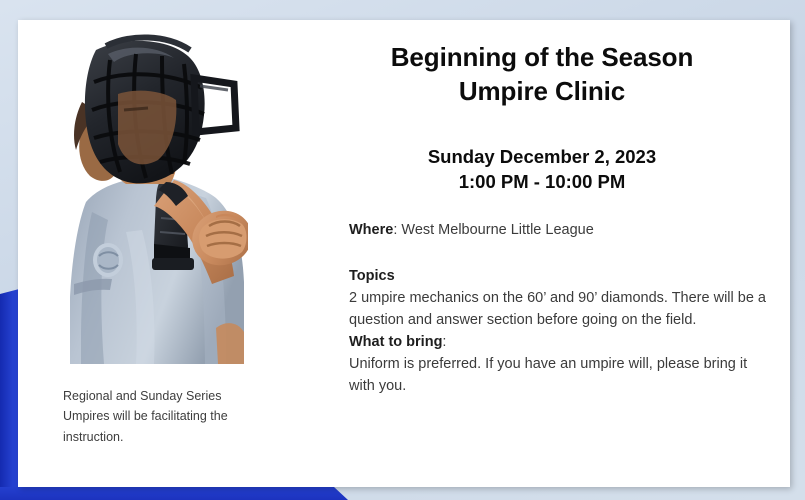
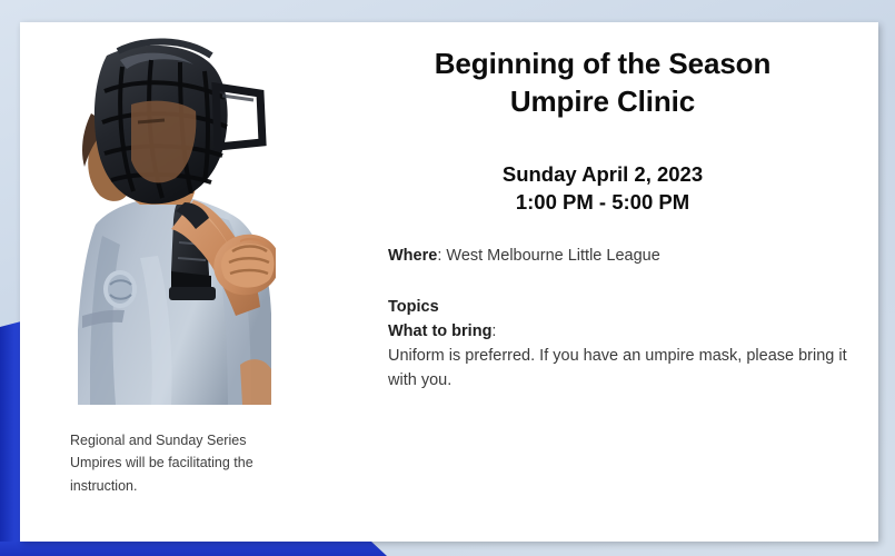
  Regional and Sunday Series Umpires will be facilitating the instruction.
  Beginning of the Season
  Umpire Clinic
- Sunday December 2, 2023
+ Sunday April 2, 2023
- 1:00 PM - 10:00 PM
+ 1:00 PM - 5:00 PM
  Where: West Melbourne Little League
  Topics
- 2 umpire mechanics on the 60’ and 90’ diamonds. There will be a question and answer section before going on the field.
  What to bring:
- Uniform is preferred. If you have an umpire will, please bring it with you.
+ Uniform is preferred. If you have an umpire mask, please bring it with you.
